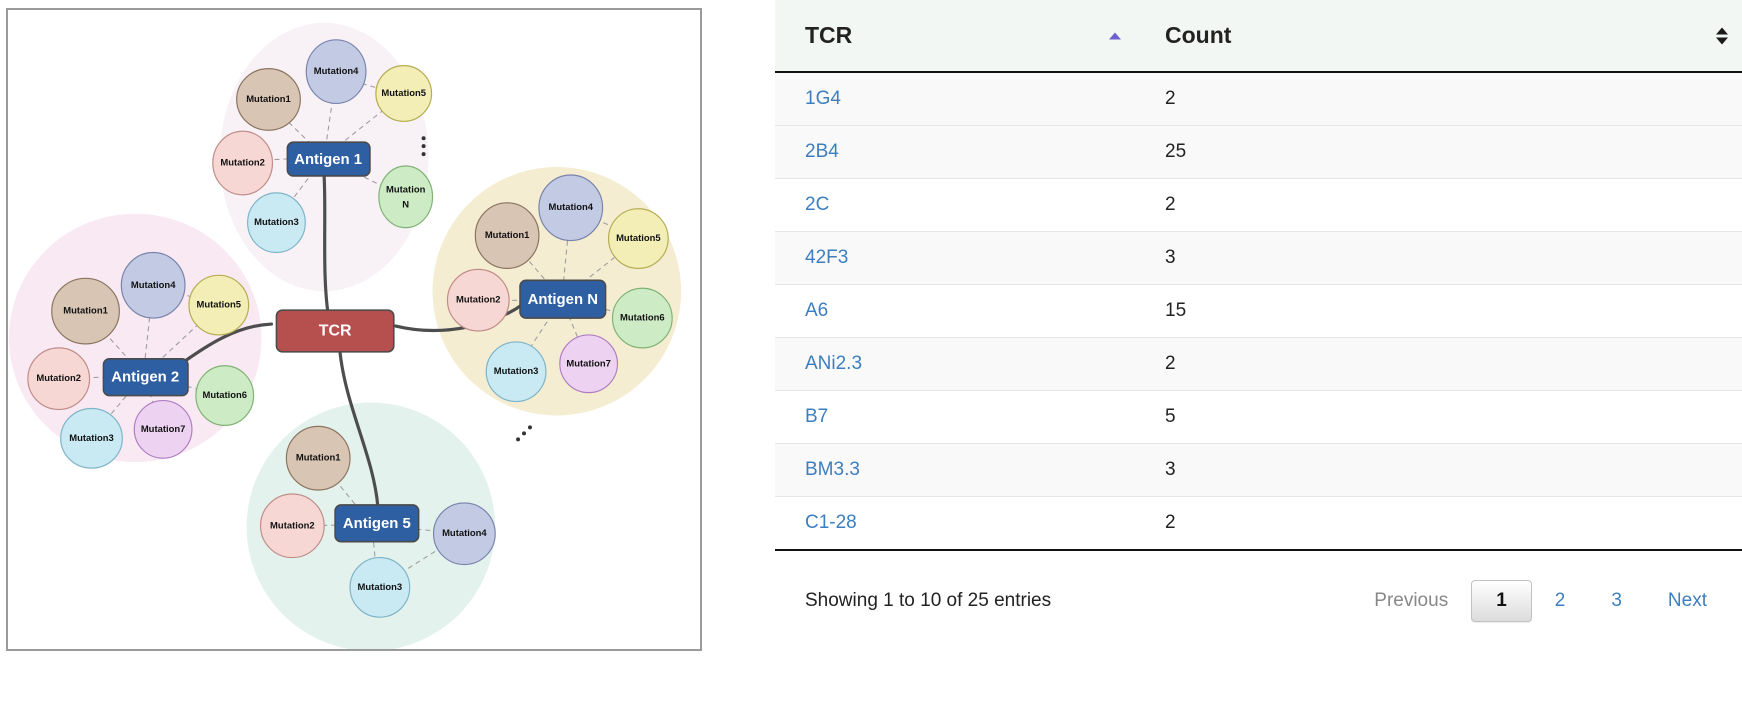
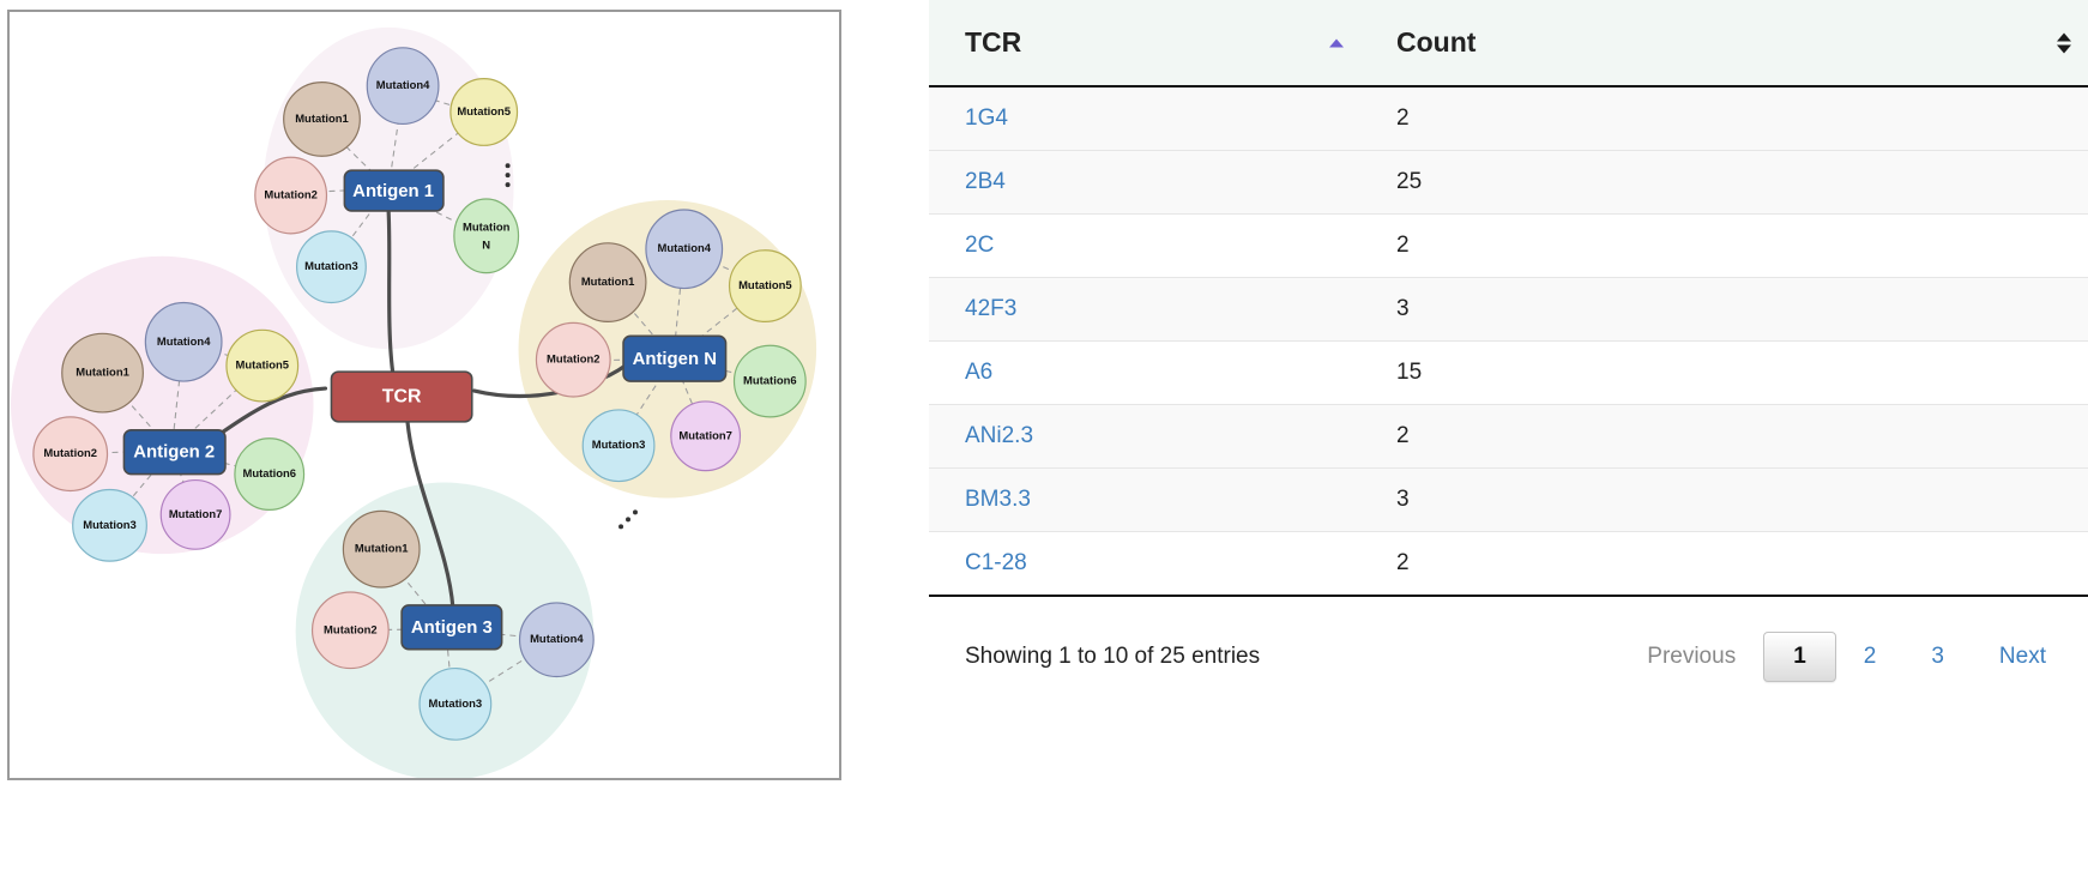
  Mutation1
  Mutation4
  Mutation5
  Mutation2
  Mutation3
  Mutation
  N
  Antigen 1
  Mutation1
  Mutation4
  Mutation5
  Mutation2
  Mutation3
  Mutation6
  Mutation7
  Antigen 2
  Mutation1
  Mutation4
  Mutation5
  Mutation2
  Mutation6
  Mutation3
  Mutation7
  Antigen N
  Mutation1
  Mutation2
  Mutation4
  Mutation3
- Antigen 5
+ Antigen 3
  TCR
  TCR	Count
  1G4	2
  2B4	25
  2C	2
  42F3	3
  A6	15
  ANi2.3	2
- B7	5
  BM3.3	3
  C1-28	2
  Showing 1 to 10 of 25 entries
  Previous
  1
  2
  3
  Next
